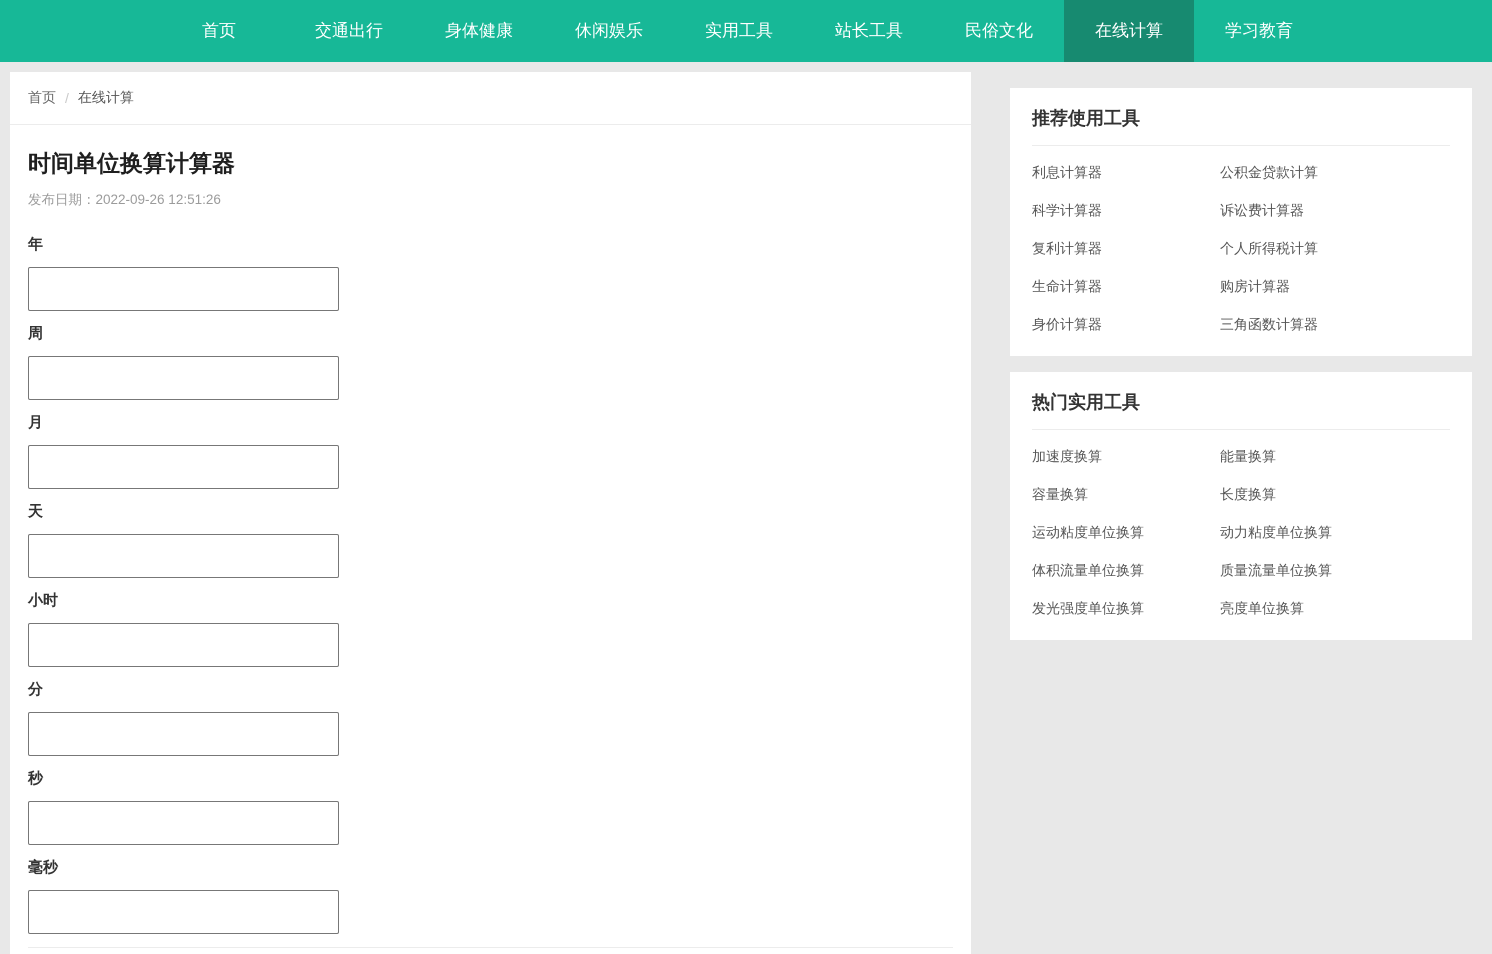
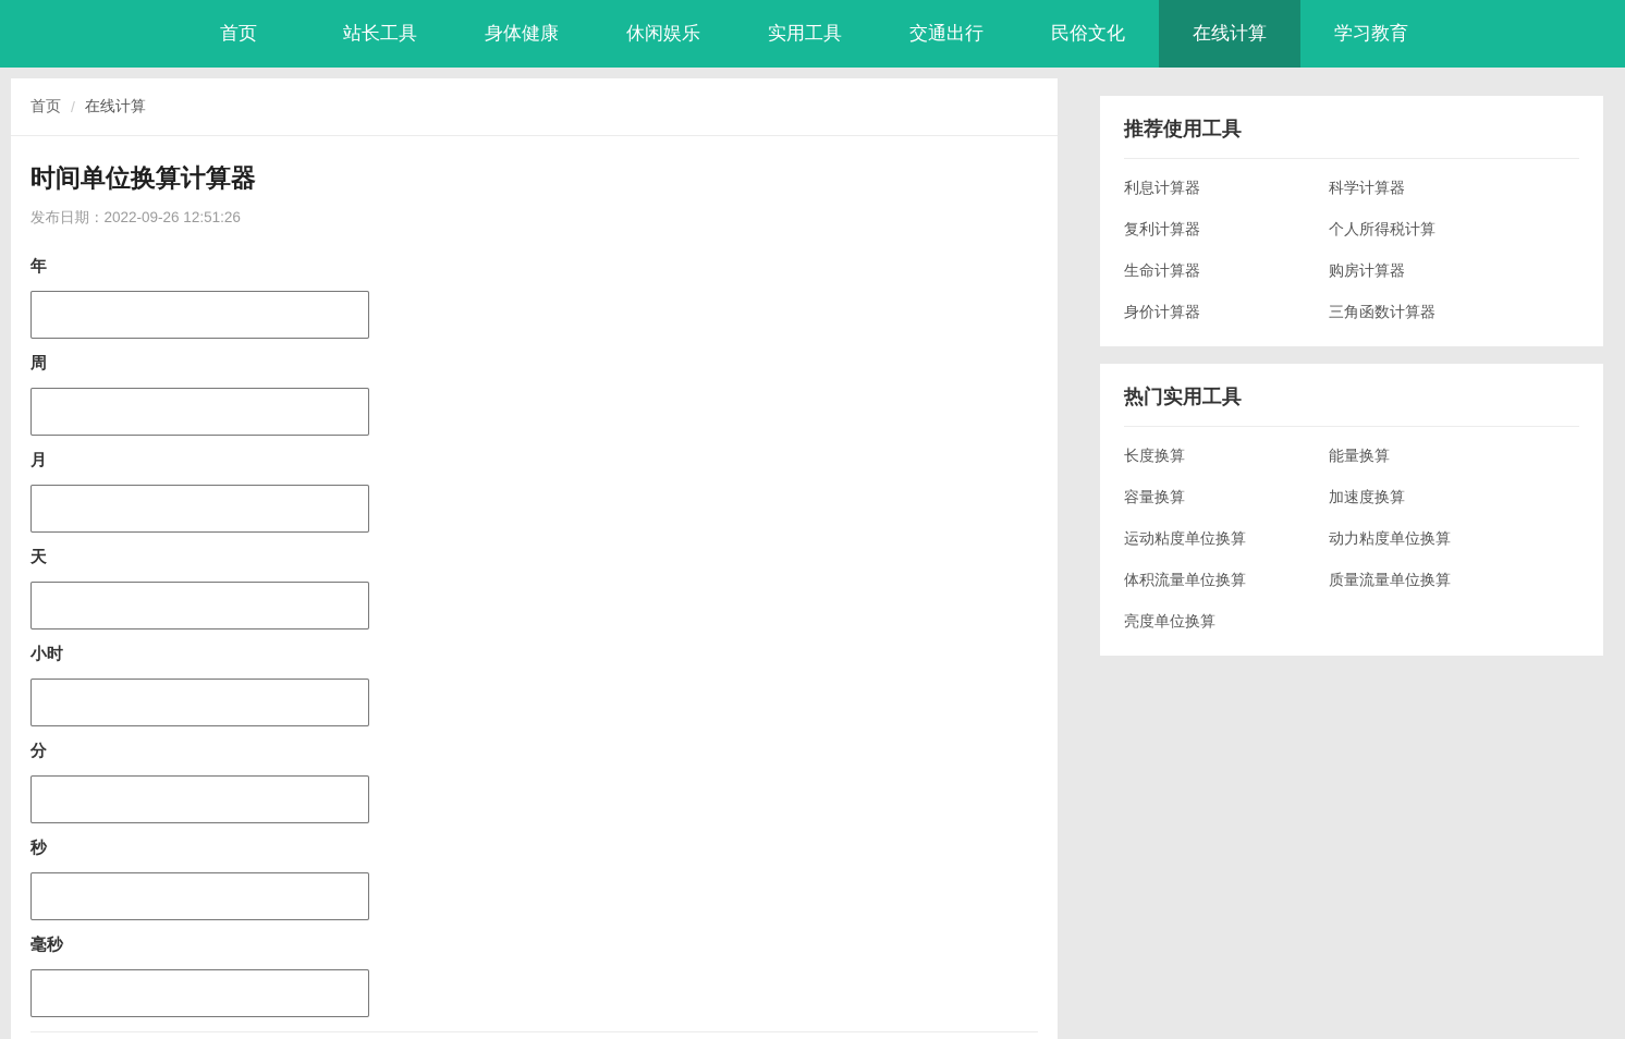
  首页
- 交通出行
+ 站长工具
  身体健康
  休闲娱乐
  实用工具
- 站长工具
+ 交通出行
  民俗文化
  在线计算
  学习教育
  首页
  /
  在线计算
  时间单位换算计算器
  发布日期：2022-09-26 12:51:26
  年
  周
  月
  天
  小时
  分
  秒
  毫秒
  推荐使用工具
  利息计算器
- 公积金贷款计算
  科学计算器
- 诉讼费计算器
  复利计算器
  个人所得税计算
  生命计算器
  购房计算器
  身价计算器
  三角函数计算器
  热门实用工具
- 加速度换算
+ 长度换算
  能量换算
  容量换算
- 长度换算
+ 加速度换算
  运动粘度单位换算
  动力粘度单位换算
  体积流量单位换算
  质量流量单位换算
- 发光强度单位换算
  亮度单位换算
